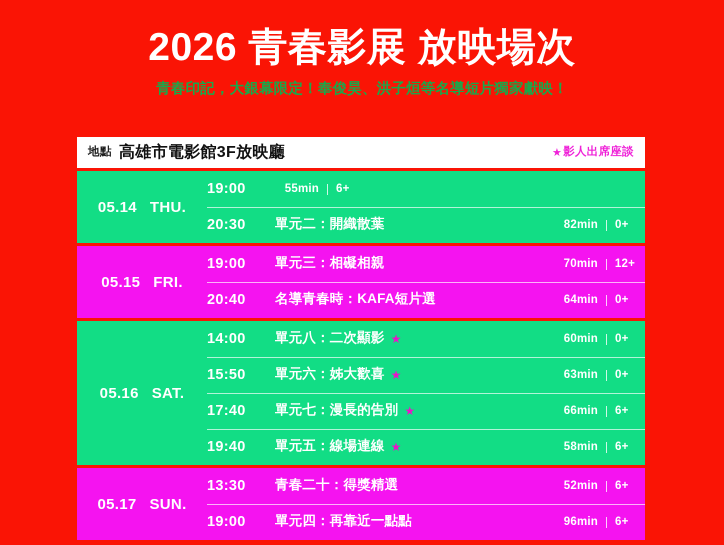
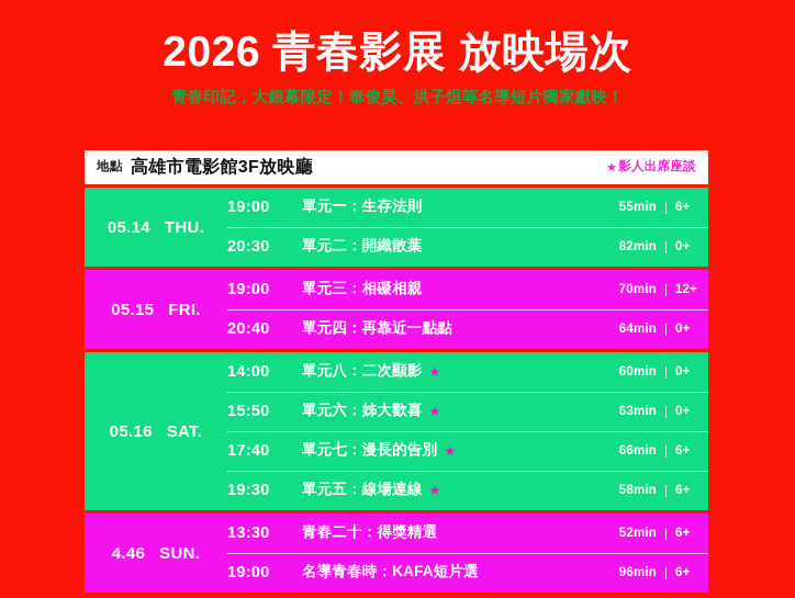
  2026 青春影展 放映場次
  青春印記，大銀幕限定！奉俊昊、洪子烜等名導短片獨家獻映！
  地點
  高雄市電影館3F放映廳
  ★
  影人出席座談
  05.14
  THU.
  19:00
+ 單元一：生存法則
  55min
  6+
  20:30
  單元二：開織散葉
  82min
  0+
  05.15
  FRI.
  19:00
  單元三：相礙相親
  70min
  12+
  20:40
- 名導青春時：KAFA短片選
+ 單元四：再靠近一點點
  64min
  0+
  05.16
  SAT.
  14:00
  單元八：二次顯影
  ★
  60min
  0+
  15:50
  單元六：姊大歡喜
  ★
  63min
  0+
  17:40
  單元七：漫長的告別
  ★
  66min
  6+
- 19:40
+ 19:30
  單元五：線場連線
  ★
  58min
  6+
- 05.17
+ 4.46
  SUN.
  13:30
  青春二十：得獎精選
  52min
  6+
  19:00
- 單元四：再靠近一點點
+ 名導青春時：KAFA短片選
  96min
  6+
